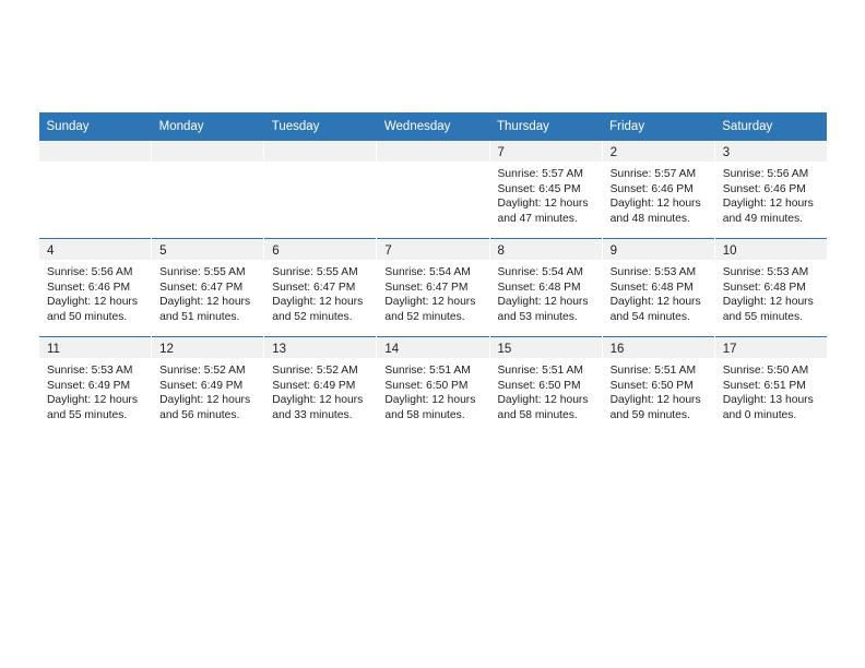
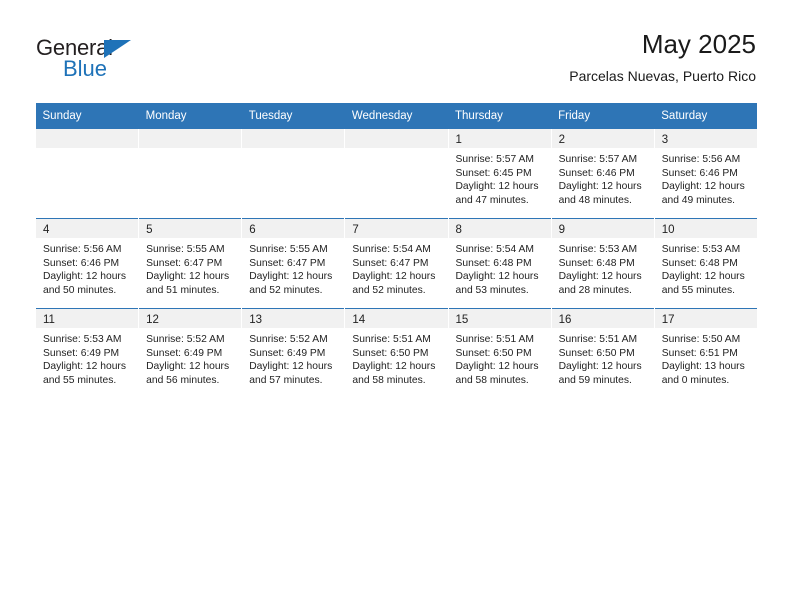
+ General
+ Blue
+ May 2025
+ Parcelas Nuevas, Puerto Rico
  Sunday	Monday	Tuesday	Wednesday	Thursday	Friday	Saturday
- 				7Sunrise: 5:57 AMSunset: 6:45 PMDaylight: 12 hoursand 47 minutes.	2Sunrise: 5:57 AMSunset: 6:46 PMDaylight: 12 hoursand 48 minutes.	3Sunrise: 5:56 AMSunset: 6:46 PMDaylight: 12 hoursand 49 minutes.
+ 				1Sunrise: 5:57 AMSunset: 6:45 PMDaylight: 12 hoursand 47 minutes.	2Sunrise: 5:57 AMSunset: 6:46 PMDaylight: 12 hoursand 48 minutes.	3Sunrise: 5:56 AMSunset: 6:46 PMDaylight: 12 hoursand 49 minutes.
- 4Sunrise: 5:56 AMSunset: 6:46 PMDaylight: 12 hoursand 50 minutes.	5Sunrise: 5:55 AMSunset: 6:47 PMDaylight: 12 hoursand 51 minutes.	6Sunrise: 5:55 AMSunset: 6:47 PMDaylight: 12 hoursand 52 minutes.	7Sunrise: 5:54 AMSunset: 6:47 PMDaylight: 12 hoursand 52 minutes.	8Sunrise: 5:54 AMSunset: 6:48 PMDaylight: 12 hoursand 53 minutes.	9Sunrise: 5:53 AMSunset: 6:48 PMDaylight: 12 hoursand 54 minutes.	10Sunrise: 5:53 AMSunset: 6:48 PMDaylight: 12 hoursand 55 minutes.
+ 4Sunrise: 5:56 AMSunset: 6:46 PMDaylight: 12 hoursand 50 minutes.	5Sunrise: 5:55 AMSunset: 6:47 PMDaylight: 12 hoursand 51 minutes.	6Sunrise: 5:55 AMSunset: 6:47 PMDaylight: 12 hoursand 52 minutes.	7Sunrise: 5:54 AMSunset: 6:47 PMDaylight: 12 hoursand 52 minutes.	8Sunrise: 5:54 AMSunset: 6:48 PMDaylight: 12 hoursand 53 minutes.	9Sunrise: 5:53 AMSunset: 6:48 PMDaylight: 12 hoursand 28 minutes.	10Sunrise: 5:53 AMSunset: 6:48 PMDaylight: 12 hoursand 55 minutes.
- 11Sunrise: 5:53 AMSunset: 6:49 PMDaylight: 12 hoursand 55 minutes.	12Sunrise: 5:52 AMSunset: 6:49 PMDaylight: 12 hoursand 56 minutes.	13Sunrise: 5:52 AMSunset: 6:49 PMDaylight: 12 hoursand 33 minutes.	14Sunrise: 5:51 AMSunset: 6:50 PMDaylight: 12 hoursand 58 minutes.	15Sunrise: 5:51 AMSunset: 6:50 PMDaylight: 12 hoursand 58 minutes.	16Sunrise: 5:51 AMSunset: 6:50 PMDaylight: 12 hoursand 59 minutes.	17Sunrise: 5:50 AMSunset: 6:51 PMDaylight: 13 hoursand 0 minutes.
+ 11Sunrise: 5:53 AMSunset: 6:49 PMDaylight: 12 hoursand 55 minutes.	12Sunrise: 5:52 AMSunset: 6:49 PMDaylight: 12 hoursand 56 minutes.	13Sunrise: 5:52 AMSunset: 6:49 PMDaylight: 12 hoursand 57 minutes.	14Sunrise: 5:51 AMSunset: 6:50 PMDaylight: 12 hoursand 58 minutes.	15Sunrise: 5:51 AMSunset: 6:50 PMDaylight: 12 hoursand 58 minutes.	16Sunrise: 5:51 AMSunset: 6:50 PMDaylight: 12 hoursand 59 minutes.	17Sunrise: 5:50 AMSunset: 6:51 PMDaylight: 13 hoursand 0 minutes.
